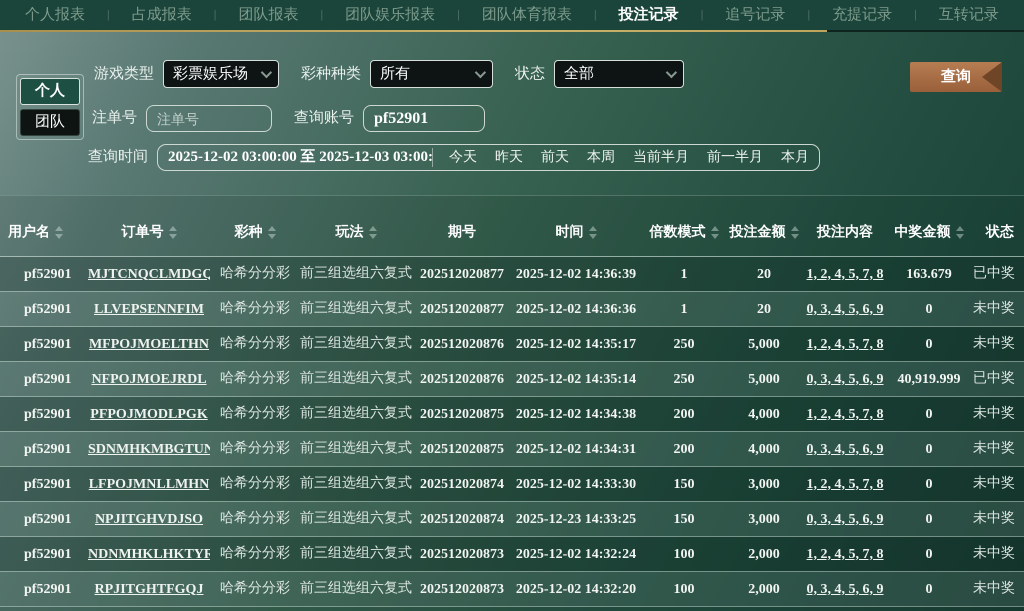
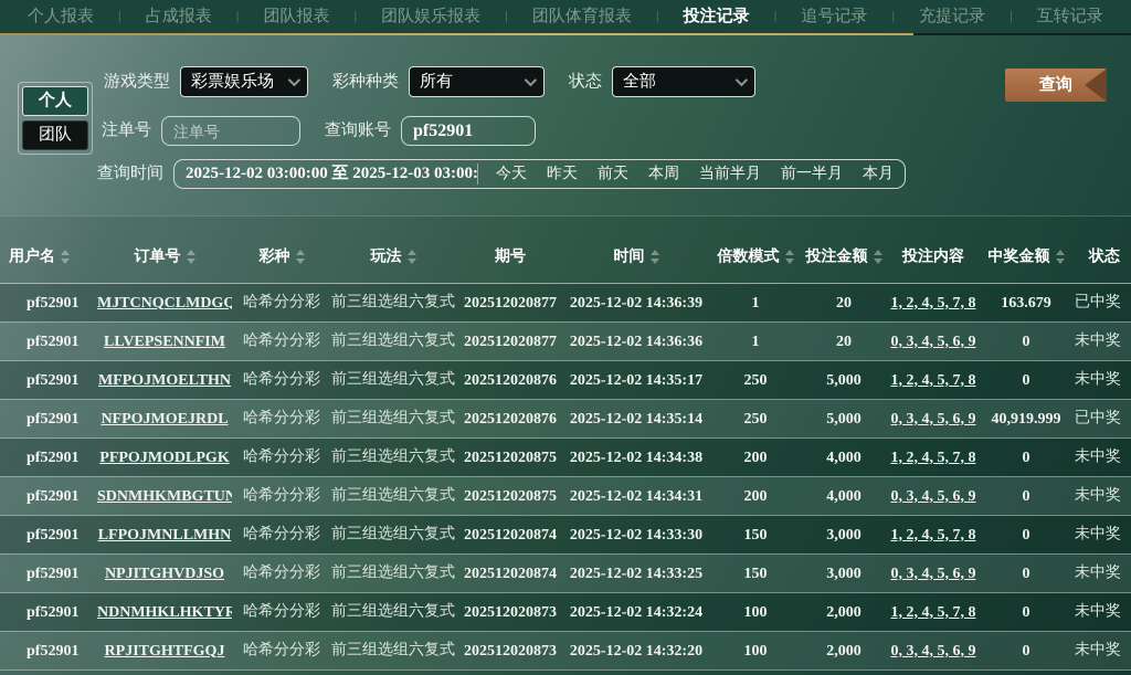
  个人报表
  |
  占成报表
  |
  团队报表
  |
  团队娱乐报表
  |
  团队体育报表
  |
  投注记录
  |
  追号记录
  |
  充提记录
  |
  互转记录
  个人
  团队
  游戏类型
  彩票娱乐场
  彩种种类
  所有
  状态
  全部
  查询
  注单号
  注单号
  查询账号
  pf52901
  查询时间
  2025-12-02 03:00:00 至 2025-12-03 03:00:
  今天
  昨天
  前天
  本周
  当前半月
  前一半月
  本月
  用户名	订单号	彩种	玩法	期号	时间	倍数模式	投注金额	投注内容	中奖金额	状态
  pf52901	MJTCNQCLMDGQ	哈希分分彩	前三组选组六复式	202512020877	2025-12-02 14:36:39	1	20	1, 2, 4, 5, 7, 8	163.679	已中奖
  pf52901	LLVEPSENNFIM	哈希分分彩	前三组选组六复式	202512020877	2025-12-02 14:36:36	1	20	0, 3, 4, 5, 6, 9	0	未中奖
  pf52901	MFPOJMOELTHN	哈希分分彩	前三组选组六复式	202512020876	2025-12-02 14:35:17	250	5,000	1, 2, 4, 5, 7, 8	0	未中奖
  pf52901	NFPOJMOEJRDL	哈希分分彩	前三组选组六复式	202512020876	2025-12-02 14:35:14	250	5,000	0, 3, 4, 5, 6, 9	40,919.999	已中奖
  pf52901	PFPOJMODLPGK	哈希分分彩	前三组选组六复式	202512020875	2025-12-02 14:34:38	200	4,000	1, 2, 4, 5, 7, 8	0	未中奖
  pf52901	SDNMHKMBGTUN	哈希分分彩	前三组选组六复式	202512020875	2025-12-02 14:34:31	200	4,000	0, 3, 4, 5, 6, 9	0	未中奖
  pf52901	LFPOJMNLLMHN	哈希分分彩	前三组选组六复式	202512020874	2025-12-02 14:33:30	150	3,000	1, 2, 4, 5, 7, 8	0	未中奖
- pf52901	NPJITGHVDJSO	哈希分分彩	前三组选组六复式	202512020874	2025-12-23 14:33:25	150	3,000	0, 3, 4, 5, 6, 9	0	未中奖
+ pf52901	NPJITGHVDJSO	哈希分分彩	前三组选组六复式	202512020874	2025-12-02 14:33:25	150	3,000	0, 3, 4, 5, 6, 9	0	未中奖
  pf52901	NDNMHKLHKTYR	哈希分分彩	前三组选组六复式	202512020873	2025-12-02 14:32:24	100	2,000	1, 2, 4, 5, 7, 8	0	未中奖
  pf52901	RPJITGHTFGQJ	哈希分分彩	前三组选组六复式	202512020873	2025-12-02 14:32:20	100	2,000	0, 3, 4, 5, 6, 9	0	未中奖
